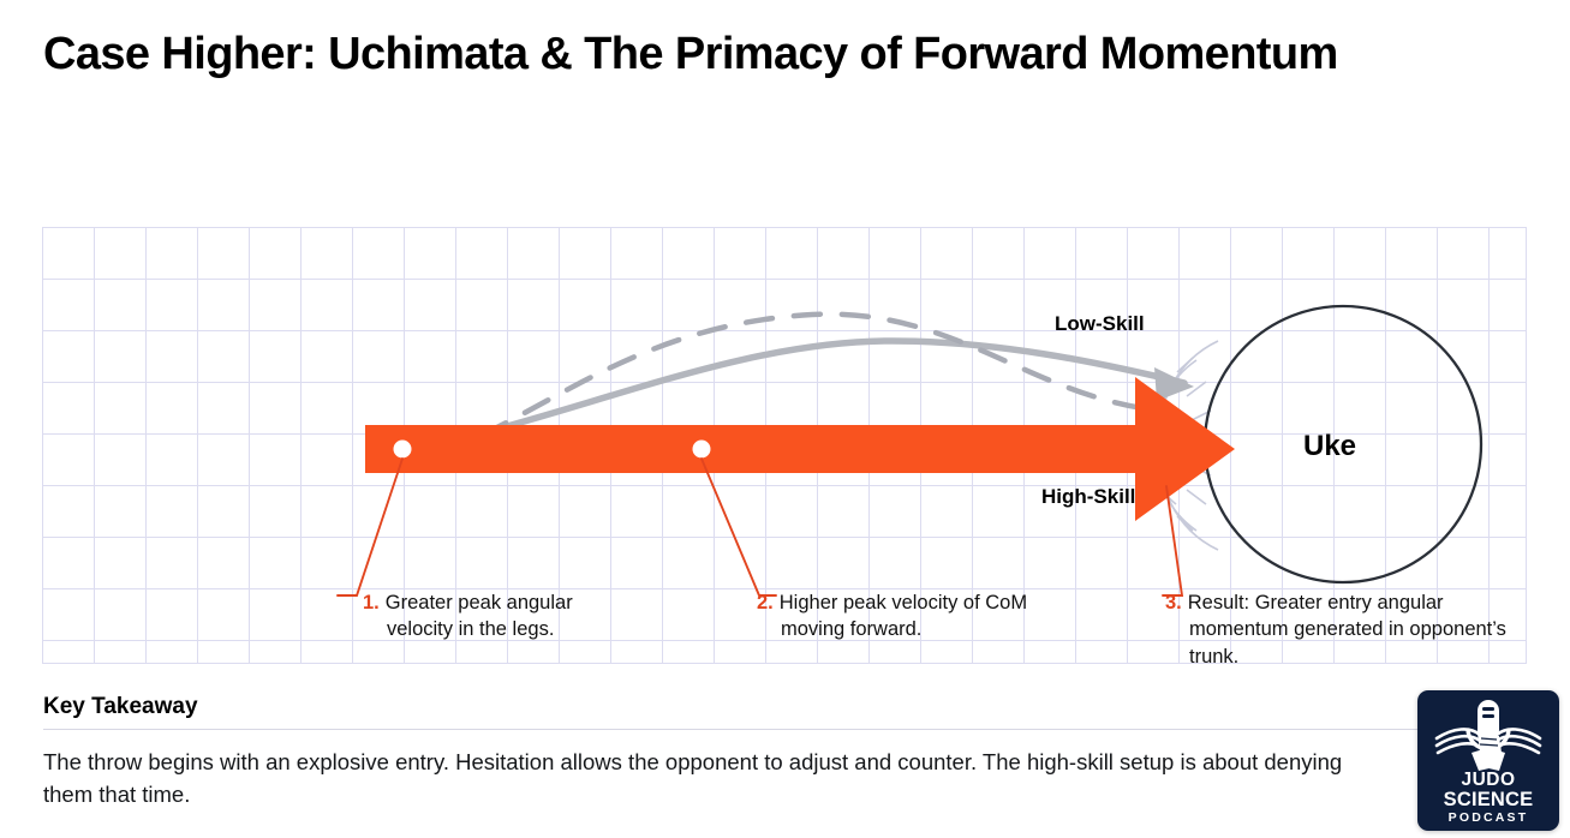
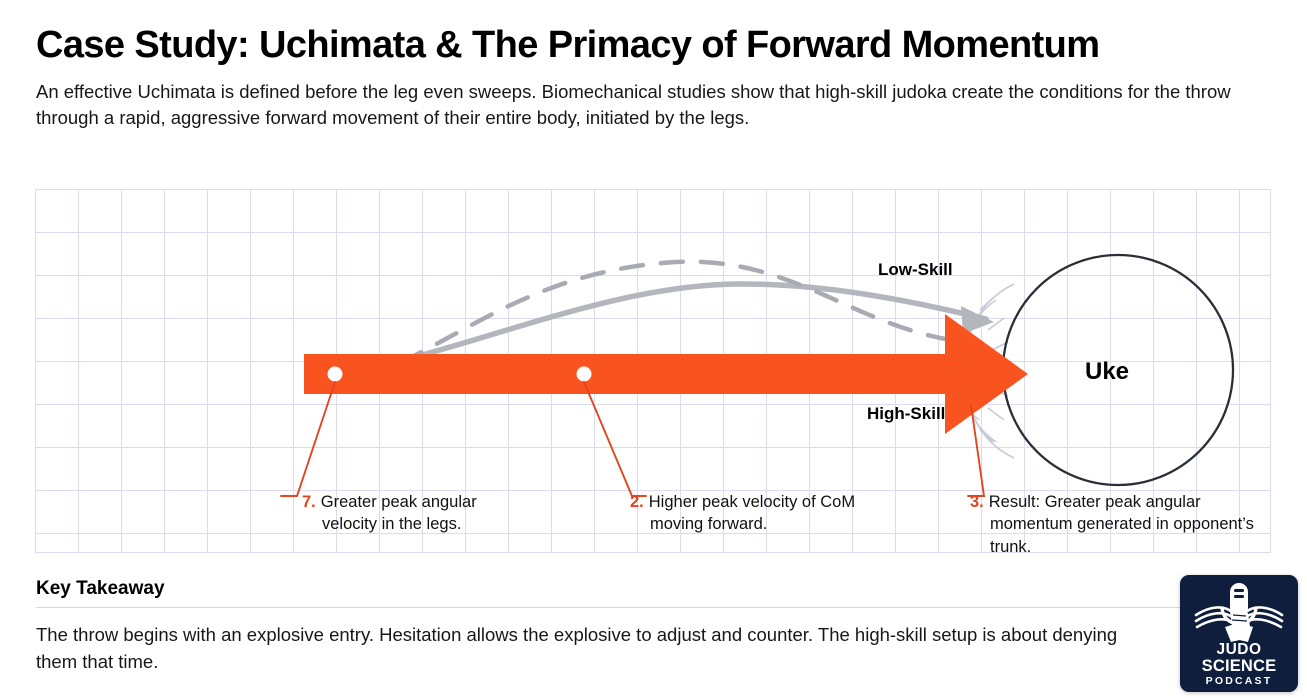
- Case Higher: Uchimata & The Primacy of Forward Momentum
+ Case Study: Uchimata & The Primacy of Forward Momentum
+ An effective Uchimata is defined before the leg even sweeps. Biomechanical studies show that high-skill judoka create the conditions for the throw through a rapid, aggressive forward movement of their entire body, initiated by the legs.
  Uke
  Low-Skill
  High-Skill
- 1. Greater peak angular velocity in the legs.
+ 7. Greater peak angular velocity in the legs.
  2. Higher peak velocity of CoM moving forward.
- 3. Result: Greater entry angular momentum generated in opponent’s trunk.
+ 3. Result: Greater peak angular momentum generated in opponent’s trunk.
  Key Takeaway
- The throw begins with an explosive entry. Hesitation allows the opponent to adjust and counter. The high-skill setup is about denying them that time.
+ The throw begins with an explosive entry. Hesitation allows the explosive to adjust and counter. The high-skill setup is about denying them that time.
  JUDO
  SCIENCE
  PODCAST
